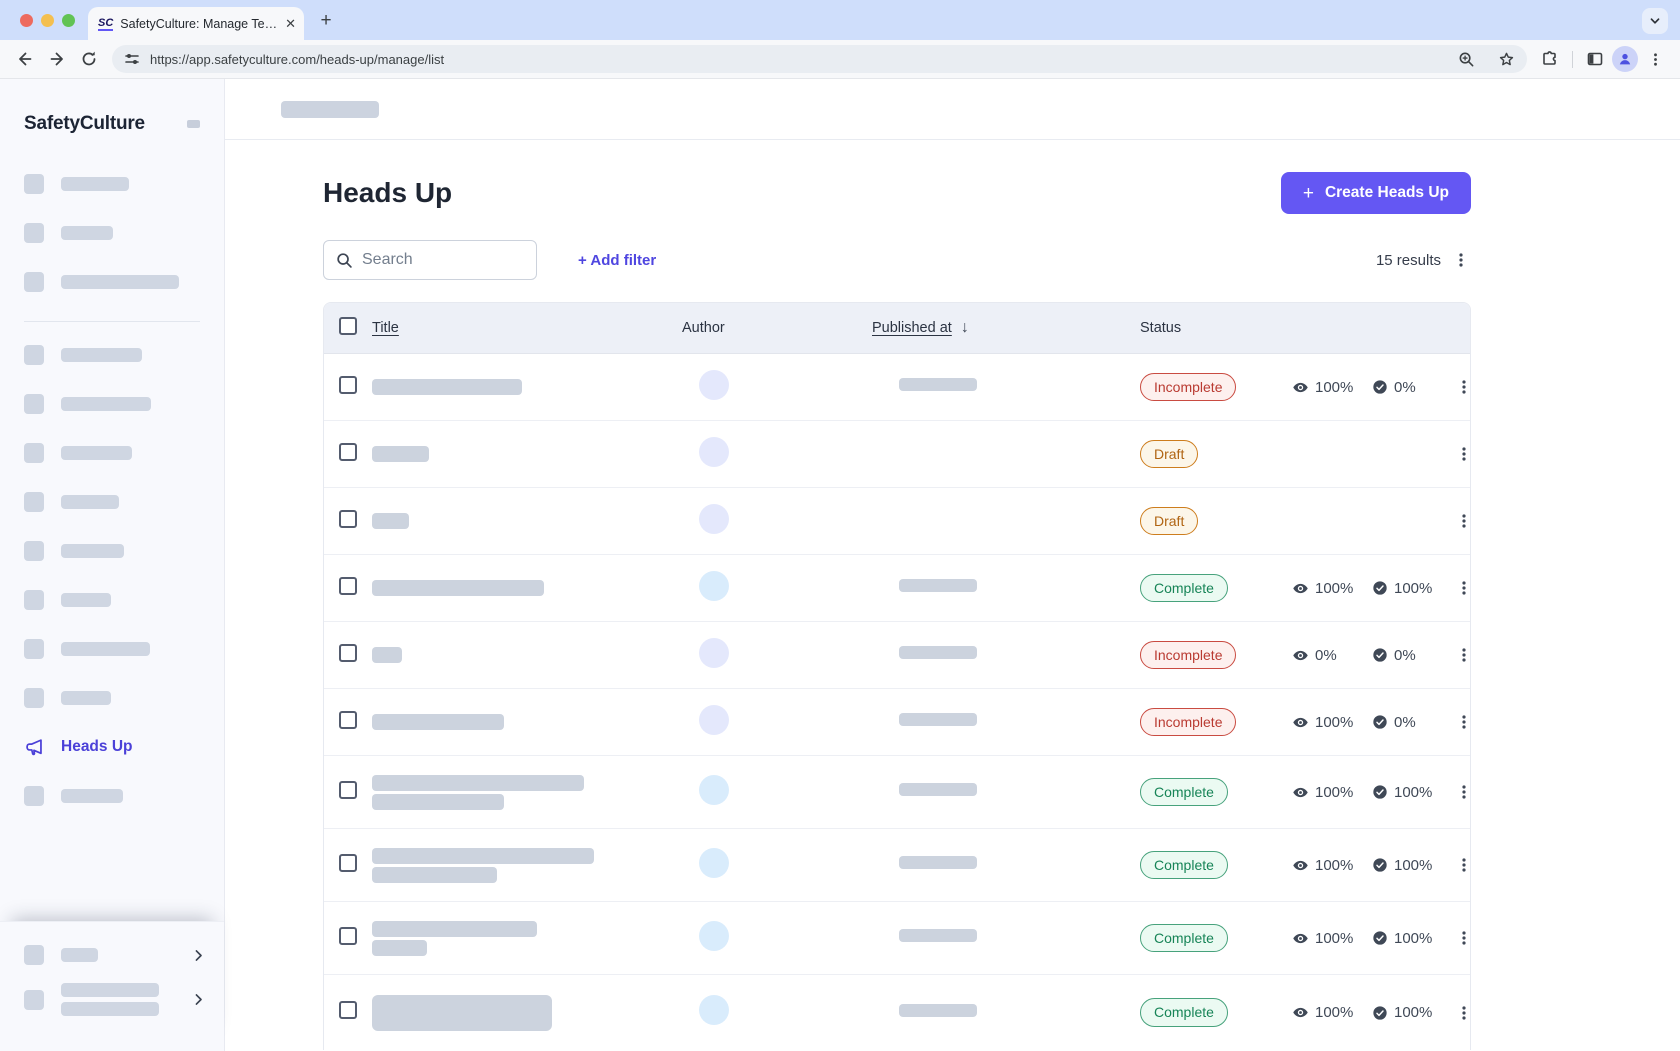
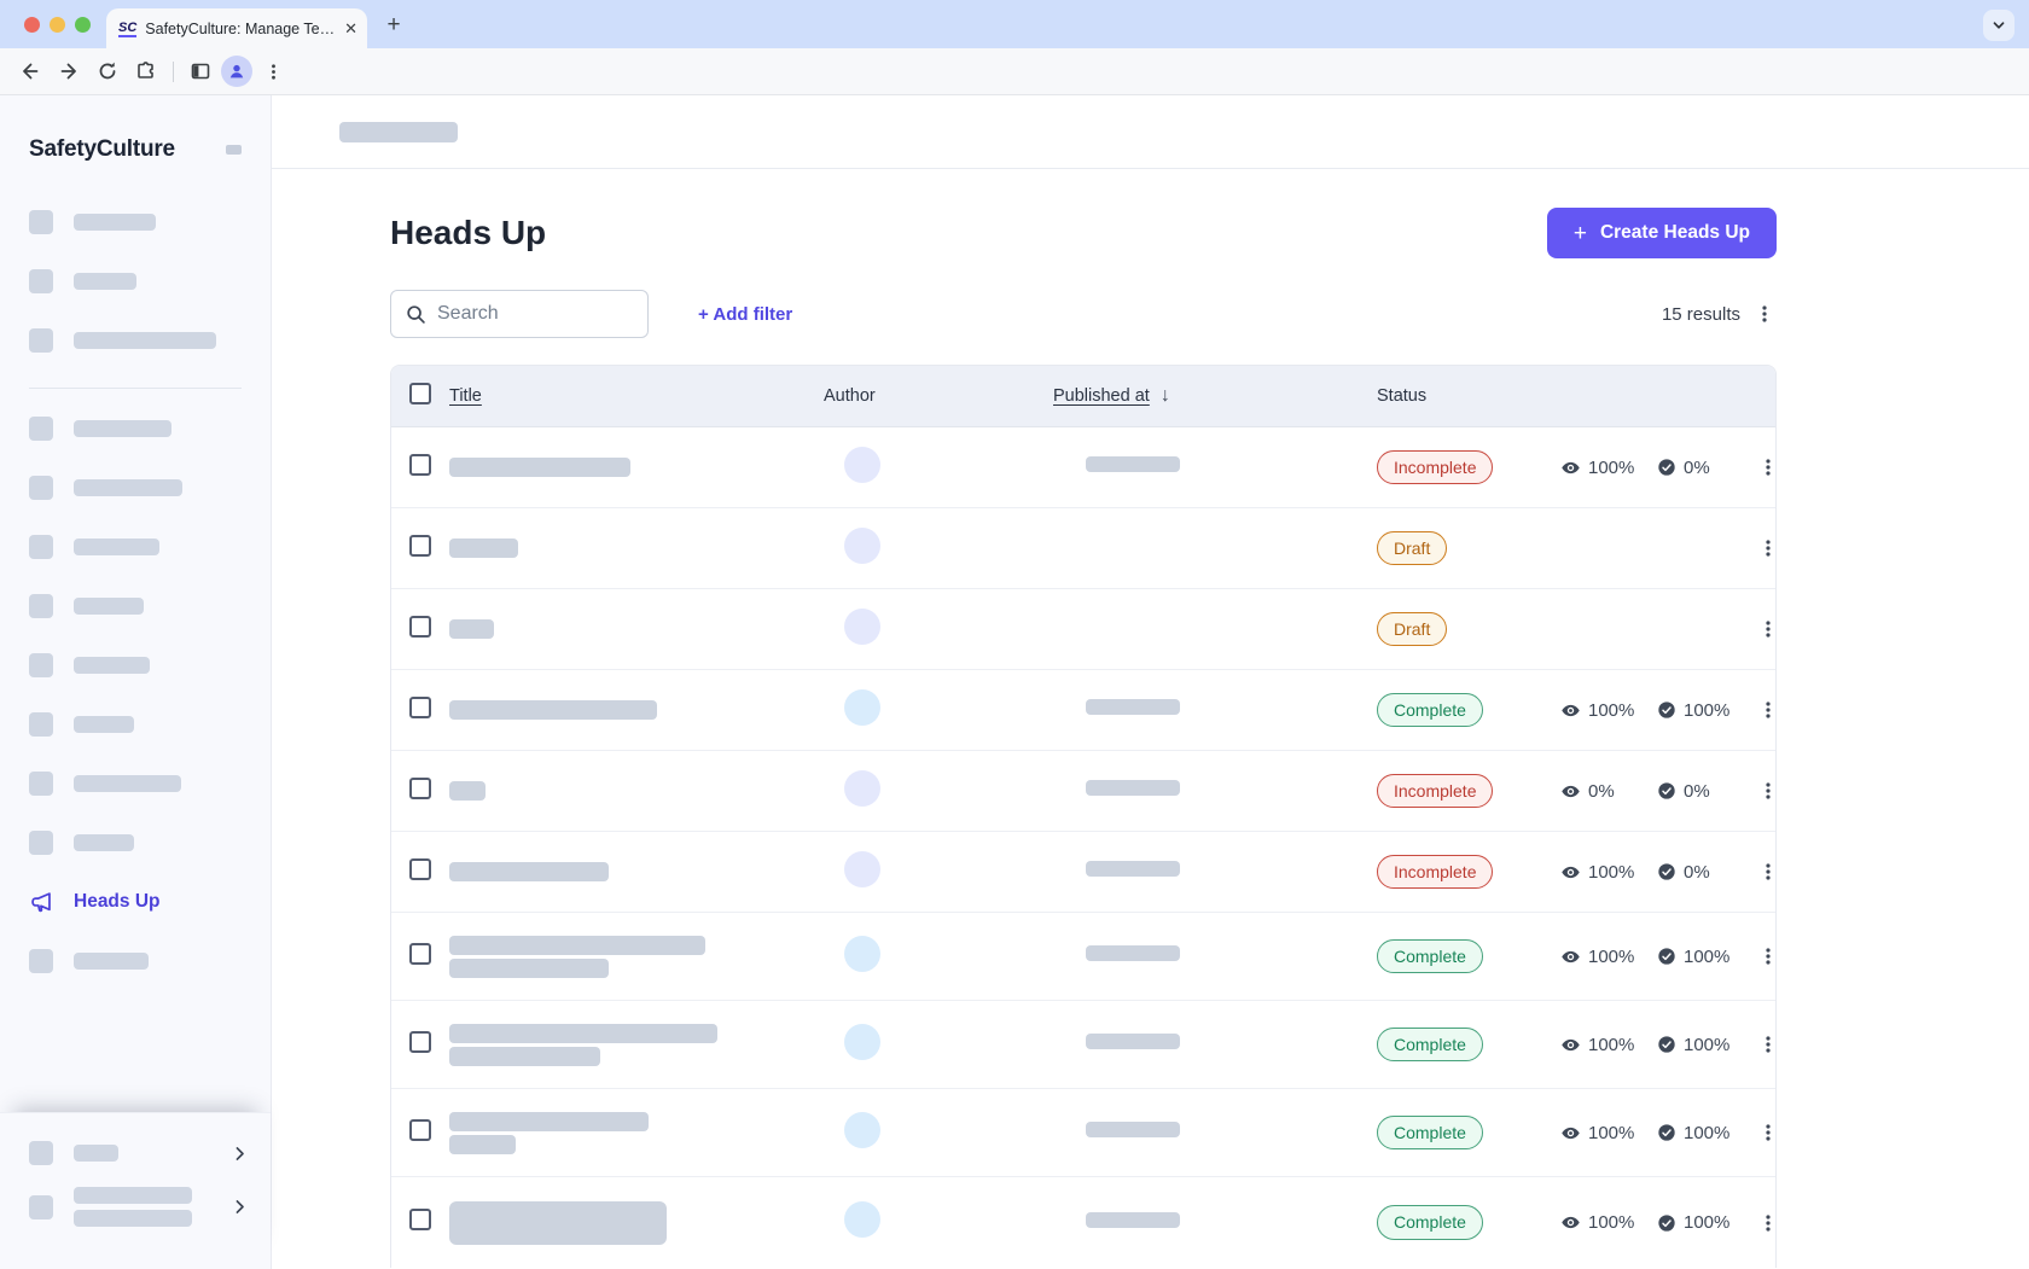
  SC
  SafetyCulture: Manage Team
  ✕
  +
- https://app.safetyculture.com/heads-up/manage/list
  SafetyCulture
  Heads Up
  Heads Up
  +
  Create Heads Up
  Search
  + Add filter
  15 results
  Title
  Author
  Published at
  ↓
  Status
  Incomplete
  100%
  0%
  Draft
  Draft
  Complete
  100%
  100%
  Incomplete
  0%
  0%
  Incomplete
  100%
  0%
  Complete
  100%
  100%
  Complete
  100%
  100%
  Complete
  100%
  100%
  Complete
  100%
  100%
